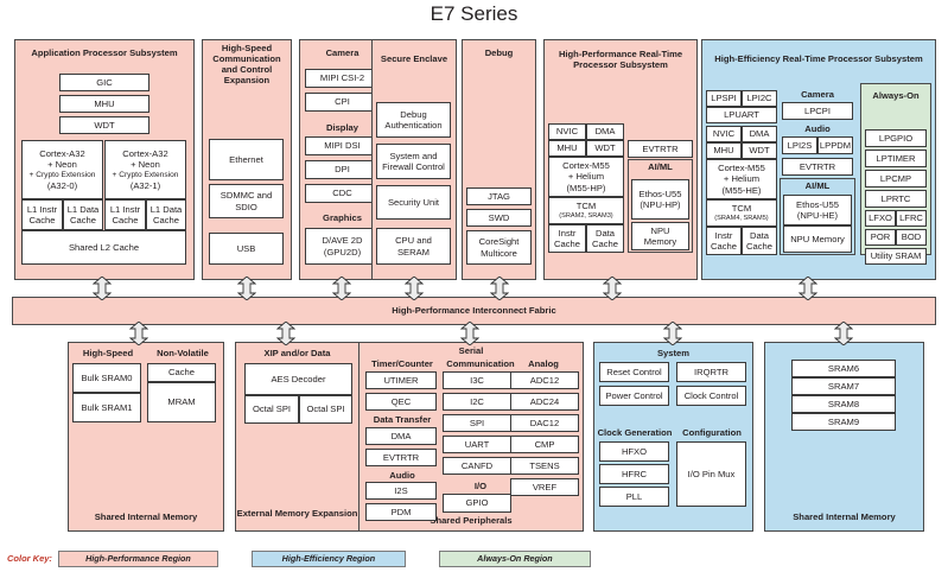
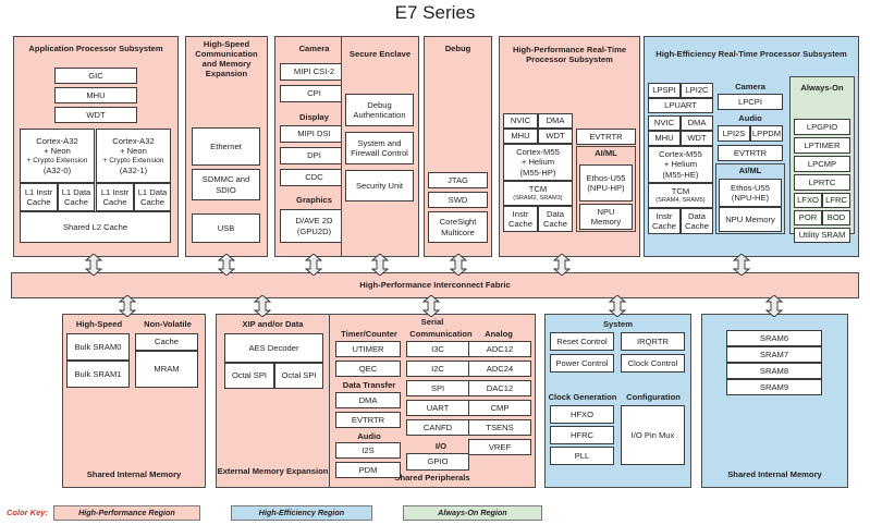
  E7 Series
  Application Processor Subsystem
  GIC
  MHU
  WDT
  Cortex-A32
  + Neon
  (A32-0)
  Cortex-A32
  + Neon
  (A32-1)
  L1 Instr Cache
  L1 Data Cache
  L1 Instr Cache
  L1 Data Cache
  Shared L2 Cache
- High-Speed Communication and Control Expansion
+ High-Speed Communication and Memory Expansion
  Ethernet
  SDMMC and SDIO
  USB
  Camera
  MIPI CSI-2
  CPI
  Display
  MIPI DSI
  DPI
  CDC
  Graphics
  D/AVE 2D (GPU2D)
  Secure Enclave
  Debug Authentication
  System and Firewall Control
  Security Unit
- CPU and SERAM
  Debug
  JTAG
  SWD
  CoreSight Multicore
  High-Performance Real-Time Processor Subsystem
  NVIC
  DMA
  MHU
  WDT
  Cortex-M55
  + Helium
  (M55-HP)
  TCM
  Instr Cache
  Data Cache
  EVTRTR
  AI/ML
  Ethos-U55 (NPU-HP)
  NPU Memory
  High-Efficiency Real-Time Processor Subsystem
  LPSPI
  LPI2C
  LPUART
  NVIC
  DMA
  MHU
  WDT
  Cortex-M55
  + Helium
  (M55-HE)
  TCM
  Instr Cache
  Data Cache
  Camera
  LPCPI
  Audio
  LPI2S
  LPPDM
  EVTRTR
  AI/ML
  Ethos-U55 (NPU-HE)
  NPU Memory
  Always-On
  LPGPIO
  LPTIMER
  LPCMP
  LPRTC
  LFXO
  LFRC
  POR
  BOD
  Utility SRAM
  High-Performance Interconnect Fabric
  Shared Internal Memory
  High-Speed
  Non-Volatile
  Bulk SRAM0
  Bulk SRAM1
  Cache
  MRAM
  External Memory Expansion
  XIP and/or Data
  AES Decoder
  Octal SPI
  Octal SPI
  hared Peripherals
  Serial
  Timer/Counter
  UTIMER
  QEC
  Data Transfer
  DMA
  EVTRTR
  Audio
  I2S
  PDM
  Communication
  I3C
  I2C
  SPI
  UART
  CANFD
  I/O
  GPIO
  Analog
  ADC12
  ADC24
  DAC12
  CMP
  TSENS
  VREF
  System
  Reset Control
  IRQRTR
  Power Control
  Clock Control
  Clock Generation
  HFXO
  HFRC
  PLL
  Configuration
  I/O Pin Mux
  Shared Internal Memory
  SRAM6
  SRAM7
  SRAM8
  SRAM9
  Color Key:
  High-Performance Region
  High-Efficiency Region
  Always-On Region
